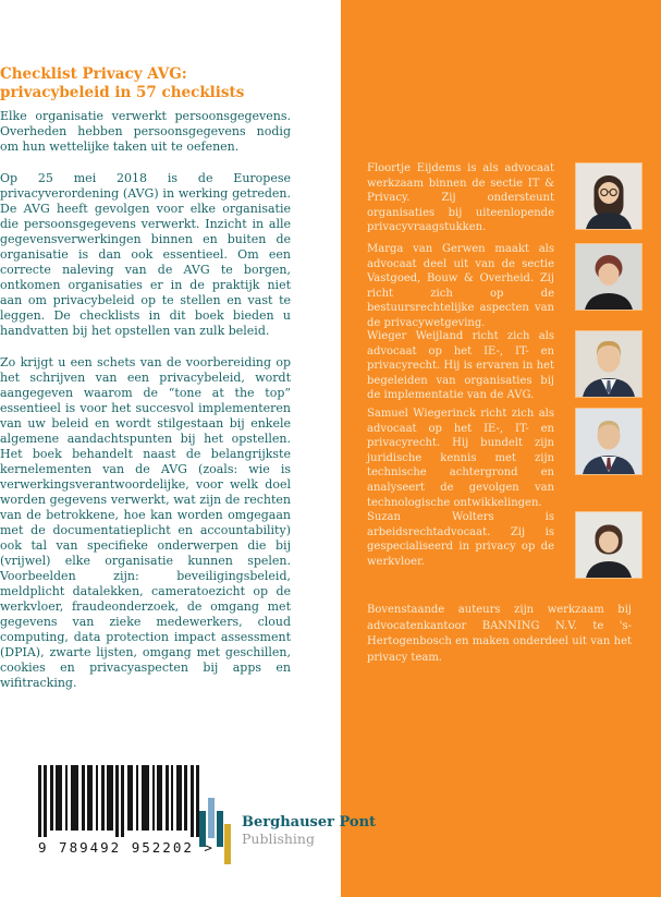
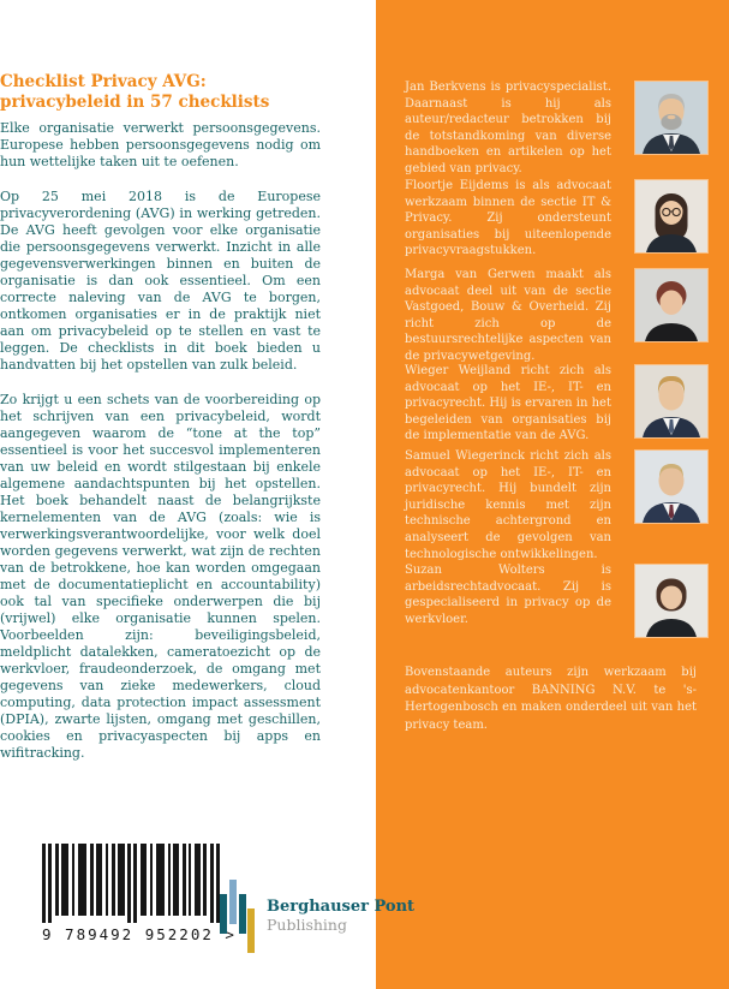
+ Jan Berkvens is privacyspecialist. Daarnaast is hij als auteur/redacteur betrokken bij de totstandkoming van diverse handboeken en artikelen op het gebied van privacy.
  Floortje Eijdems is als advocaat werkzaam binnen de sectie IT & Privacy. Zij ondersteunt organisaties bij uiteenlopende privacyvraagstukken.
  Marga van Gerwen maakt als advocaat deel uit van de sectie Vastgoed, Bouw & Overheid. Zij richt zich op de bestuursrechtelijke aspecten van de privacywetgeving.
  Wieger Weijland richt zich als advocaat op het IE-, IT- en privacyrecht. Hij is ervaren in het begeleiden van organisaties bij de implementatie van de AVG.
  Samuel Wiegerinck richt zich als advocaat op het IE-, IT- en privacyrecht. Hij bundelt zijn juridische kennis met zijn technische achtergrond en analyseert de gevolgen van technologische ontwikkelingen.
  Suzan Wolters is arbeidsrechtadvocaat. Zij is gespecialiseerd in privacy op de werkvloer.
  Bovenstaande auteurs zijn werkzaam bij advocatenkantoor BANNING N.V. te 's-Hertogenbosch en maken onderdeel uit van het privacy team.
  Checklist Privacy AVG: privacybeleid in 57 checklists
- Elke organisatie verwerkt persoonsgegevens. Overheden hebben persoonsgegevens nodig om hun wettelijke taken uit te oefenen.
+ Elke organisatie verwerkt persoonsgegevens. Europese hebben persoonsgegevens nodig om hun wettelijke taken uit te oefenen.
  Op 25 mei 2018 is de Europese privacyverordening (AVG) in werking getreden. De AVG heeft gevolgen voor elke organisatie die persoonsgegevens verwerkt. Inzicht in alle gegevensverwerkingen binnen en buiten de organisatie is dan ook essentieel. Om een correcte naleving van de AVG te borgen, ontkomen organisaties er in de praktijk niet aan om privacybeleid op te stellen en vast te leggen. De checklists in dit boek bieden u handvatten bij het opstellen van zulk beleid.
  Zo krijgt u een schets van de voorbereiding op het schrijven van een privacybeleid, wordt aangegeven waarom de “tone at the top” essentieel is voor het succesvol implementeren van uw beleid en wordt stilgestaan bij enkele algemene aandachtspunten bij het opstellen. Het boek behandelt naast de belangrijkste kernelementen van de AVG (zoals: wie is verwerkingsverantwoordelijke, voor welk doel worden gegevens verwerkt, wat zijn de rechten van de betrokkene, hoe kan worden omgegaan met de documentatieplicht en accountability) ook tal van specifieke onderwerpen die bij (vrijwel) elke organisatie kunnen spelen. Voorbeelden zijn: beveiligingsbeleid, meldplicht datalekken, cameratoezicht op de werkvloer, fraudeonderzoek, de omgang met gegevens van zieke medewerkers, cloud computing, data protection impact assessment (DPIA), zwarte lijsten, omgang met geschillen, cookies en privacyaspecten bij apps en wifitracking.
  9 789492 952202 >
  Berghauser Pont
  Publishing
